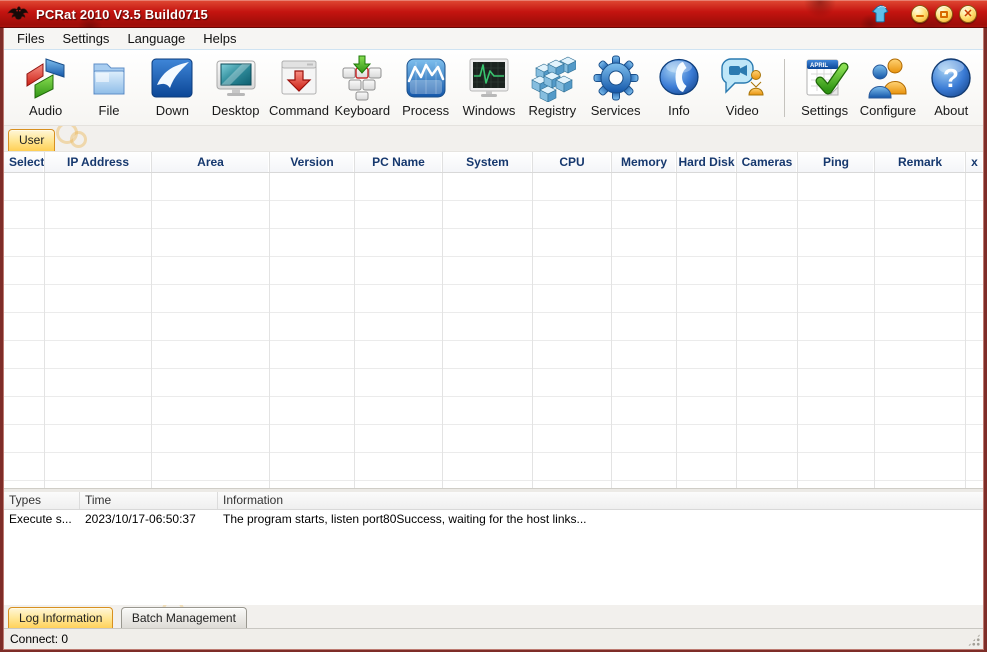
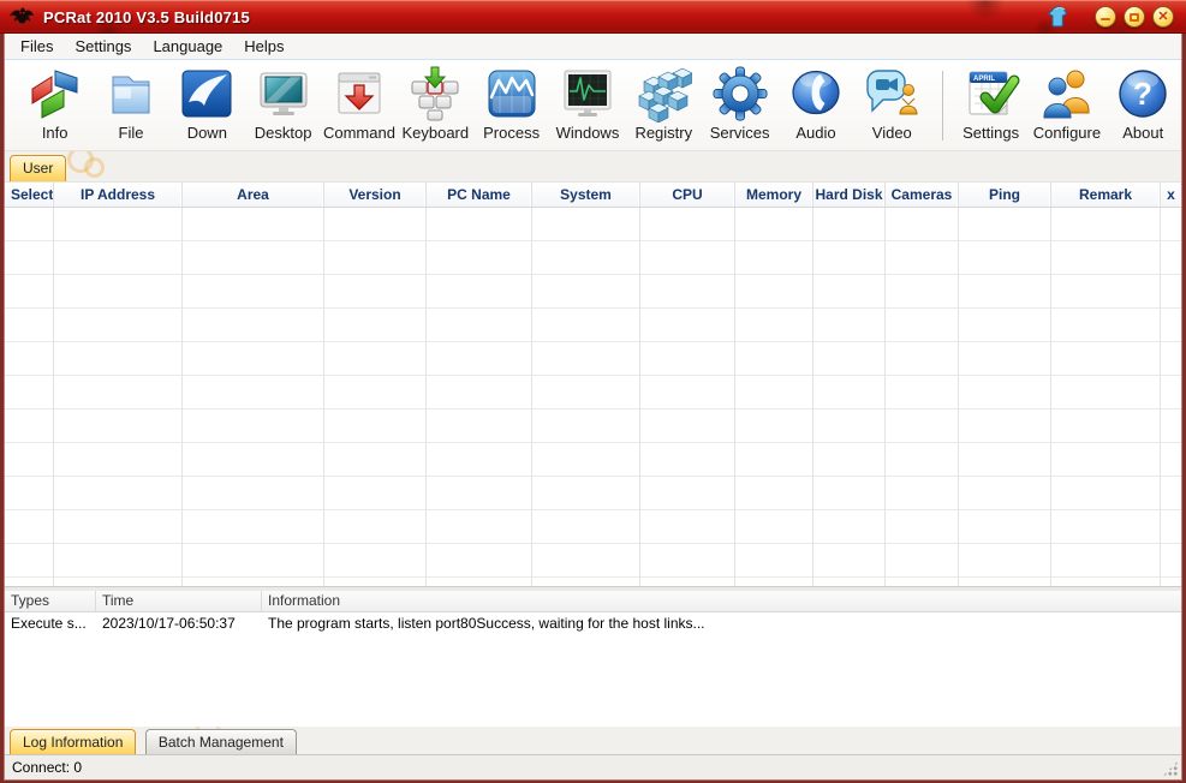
  PCRat 2010 V3.5 Build0715
  ✕
  Files
  Settings
  Language
  Helps
- Audio
+ Info
  File
  Down
  Desktop
  Command
  Keyboard
  Process
  Windows
  Registry
  Services
- Info
+ Audio
  Video
  Settings
  Configure
  ?
  About
  User
  Select
  IP Address
  Area
  Version
  PC Name
  System
  CPU
  Memory
  Hard Disk
  Cameras
  Ping
  Remark
  x
  Types
  Time
  Information
  Execute s...
  2023/10/17-06:50:37
  The program starts, listen port80Success, waiting for the host links...
  Log Information Batch Management
  Connect: 0
